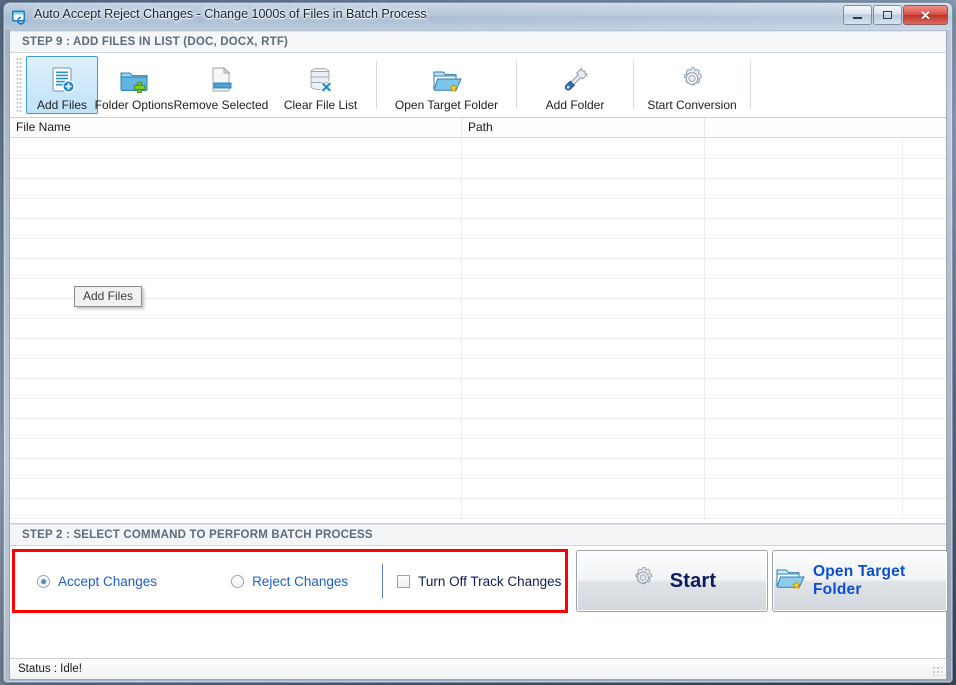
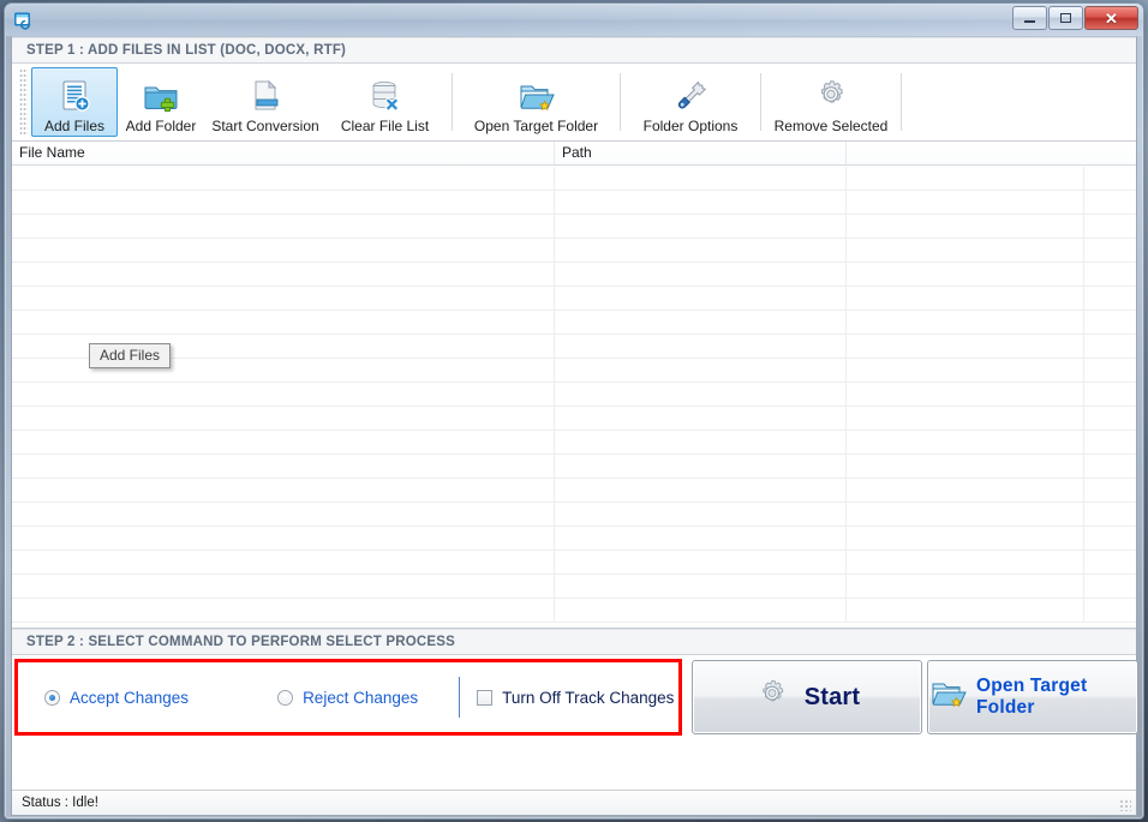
- Auto Accept Reject Changes - Change 1000s of Files in Batch Process
  ✕
- STEP 9 : ADD FILES IN LIST (DOC, DOCX, RTF)
+ STEP 1 : ADD FILES IN LIST (DOC, DOCX, RTF)
  Add Files
- Folder Options
+ Add Folder
- Remove Selected
+ Start Conversion
  Clear File List
  Open Target Folder
- Add Folder
+ Folder Options
- Start Conversion
+ Remove Selected
  File Name
  Path
  Add Files
- STEP 2 : SELECT COMMAND TO PERFORM BATCH PROCESS
+ STEP 2 : SELECT COMMAND TO PERFORM SELECT PROCESS
  Accept Changes
  Reject Changes
  Turn Off Track Changes
  Start
  Open Target Folder
  Status : Idle!
